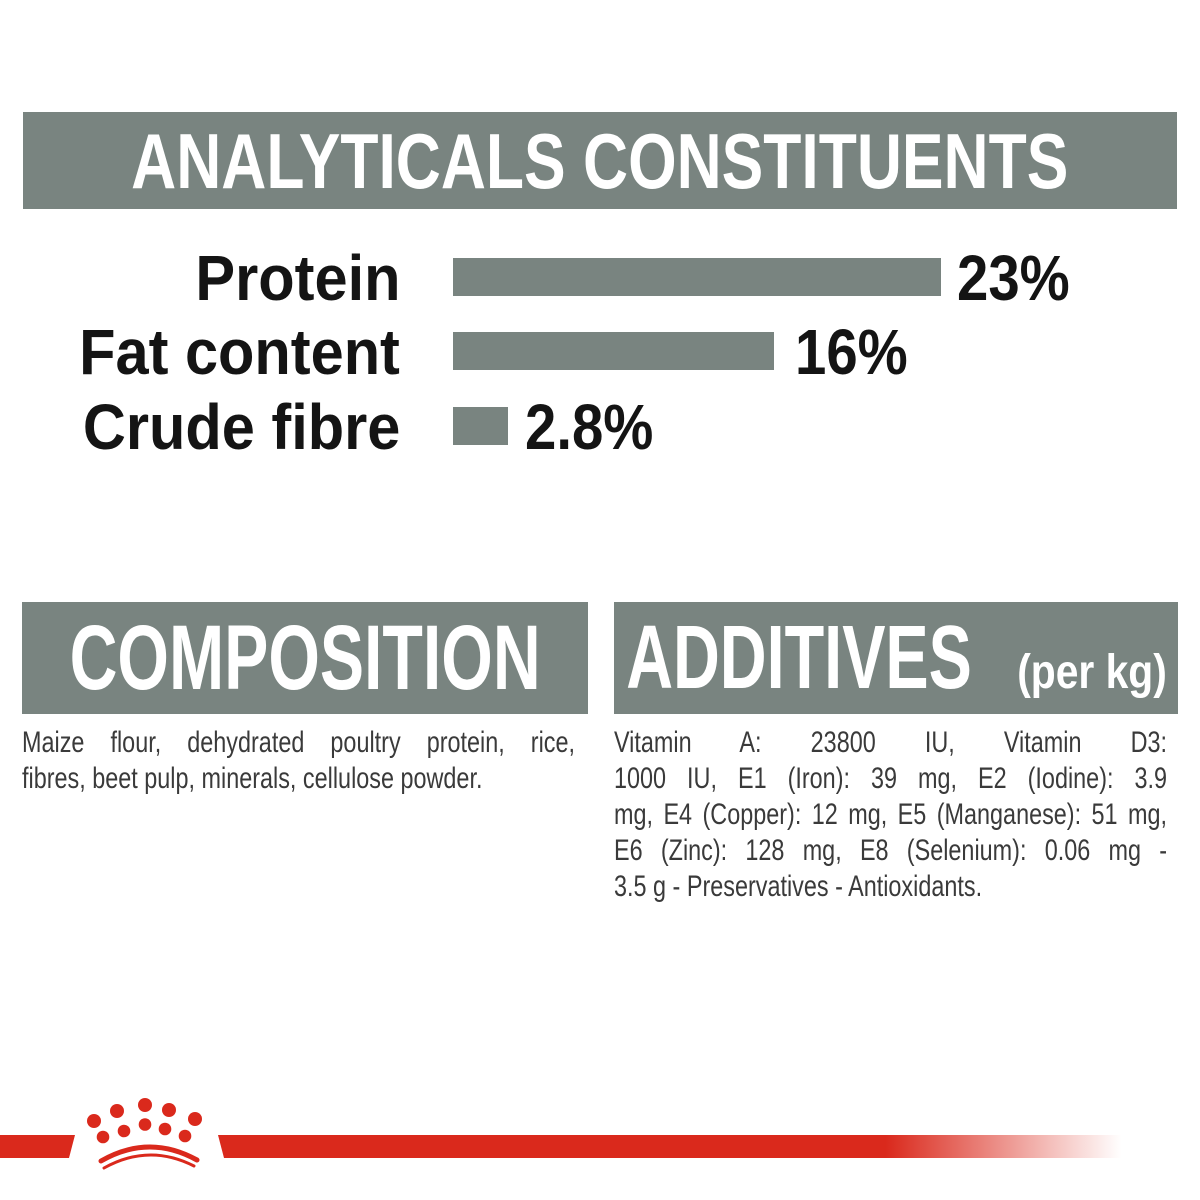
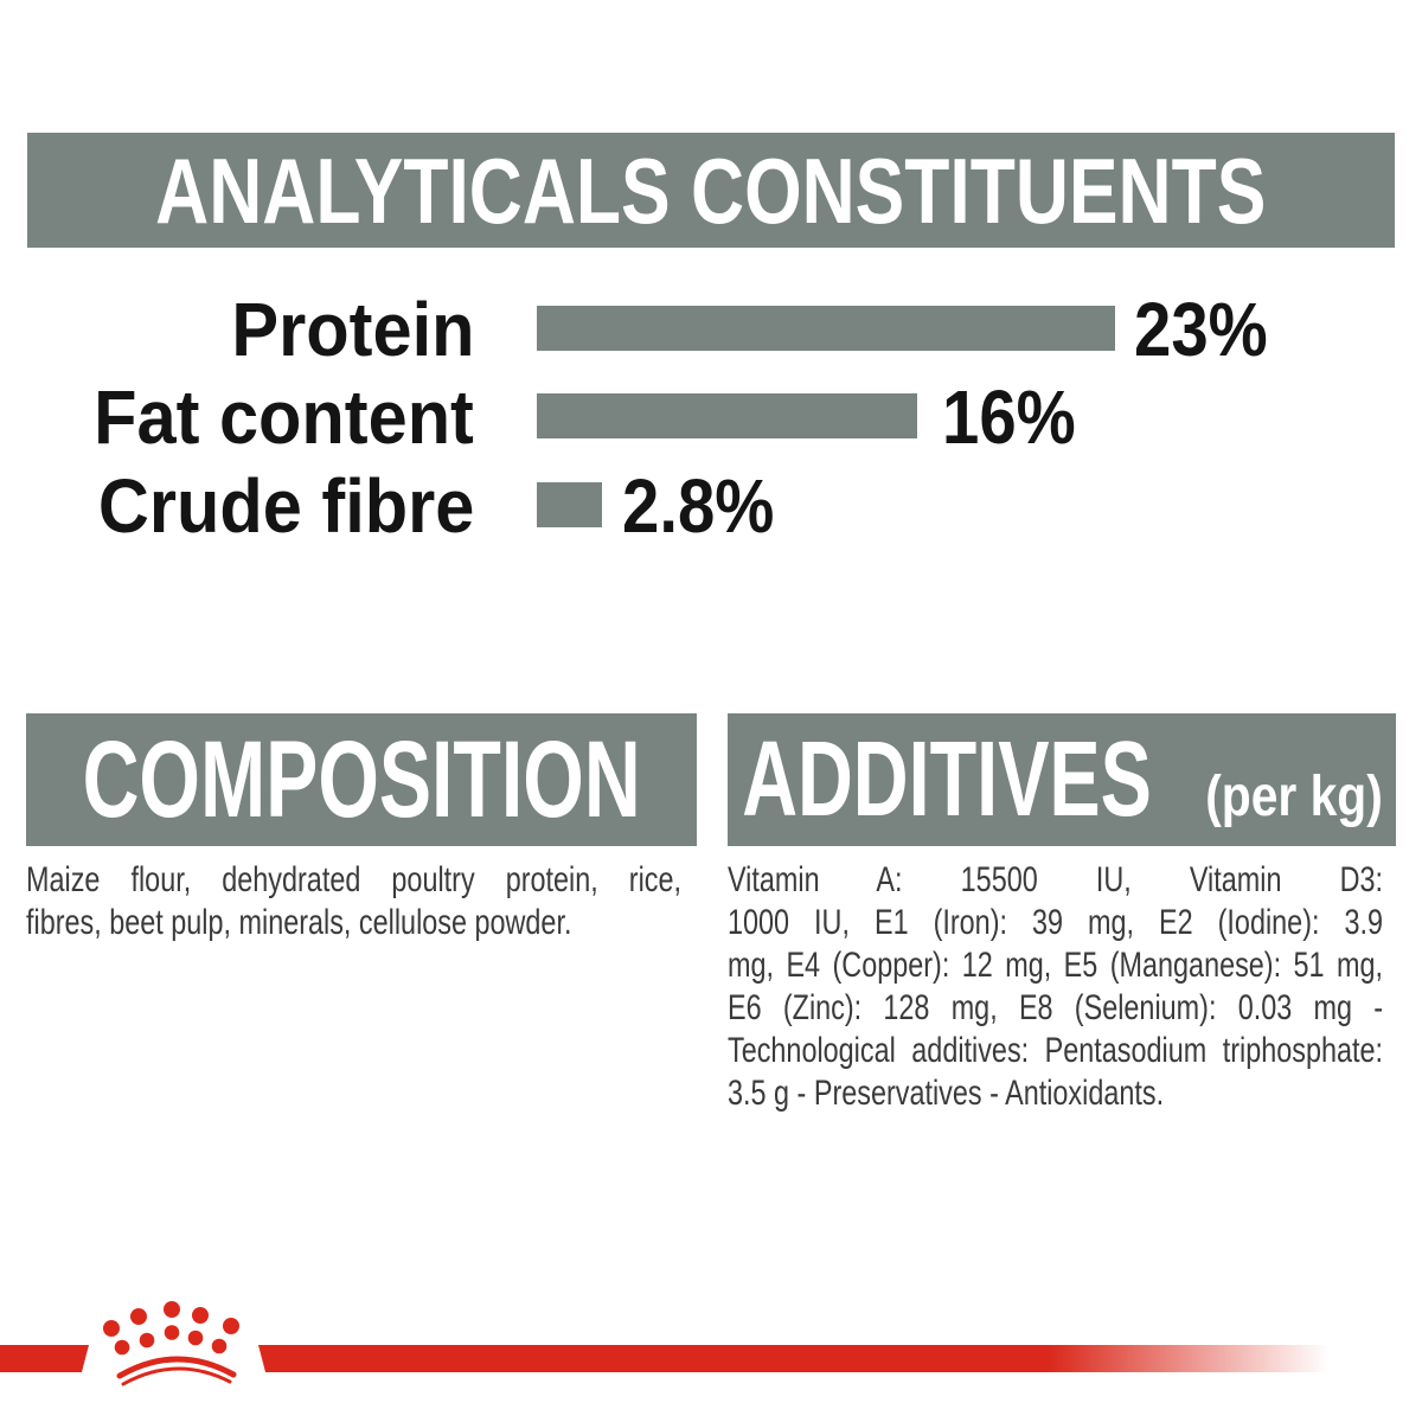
  ANALYTICALS CONSTITUENTS
  Protein
  23%
  Fat content
  16%
  Crude fibre
  2.8%
  COMPOSITION
  Maize flour, dehydrated poultry protein, rice,
  fibres, beet pulp, minerals, cellulose powder.
  ADDITIVES
  (per kg)
- Vitamin A: 23800 IU, Vitamin D3:
+ Vitamin A: 15500 IU, Vitamin D3:
  1000 IU, E1 (Iron): 39 mg, E2 (Iodine): 3.9
  mg, E4 (Copper): 12 mg, E5 (Manganese): 51 mg,
- E6 (Zinc): 128 mg, E8 (Selenium): 0.06 mg -
+ E6 (Zinc): 128 mg, E8 (Selenium): 0.03 mg -
+ Technological additives: Pentasodium triphosphate:
  3.5 g - Preservatives - Antioxidants.
